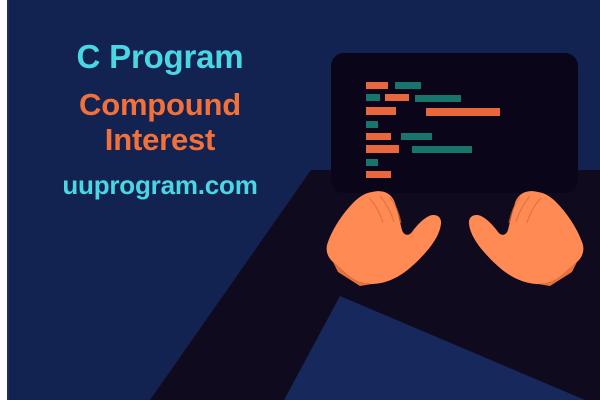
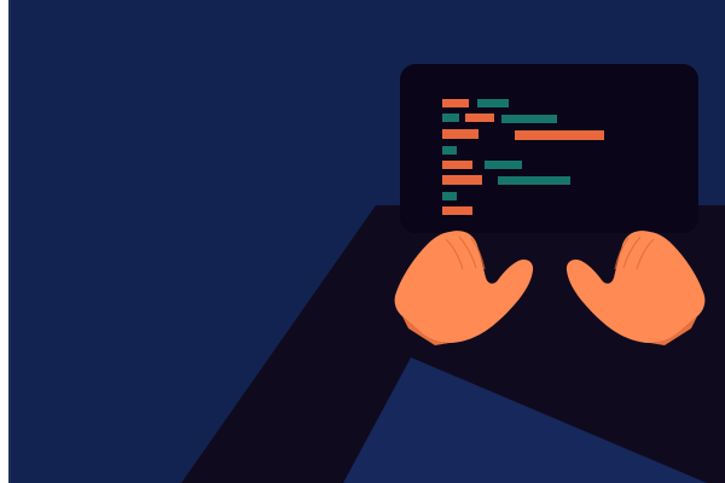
- C Program
- Compound
- Interest
- uuprogram.com
